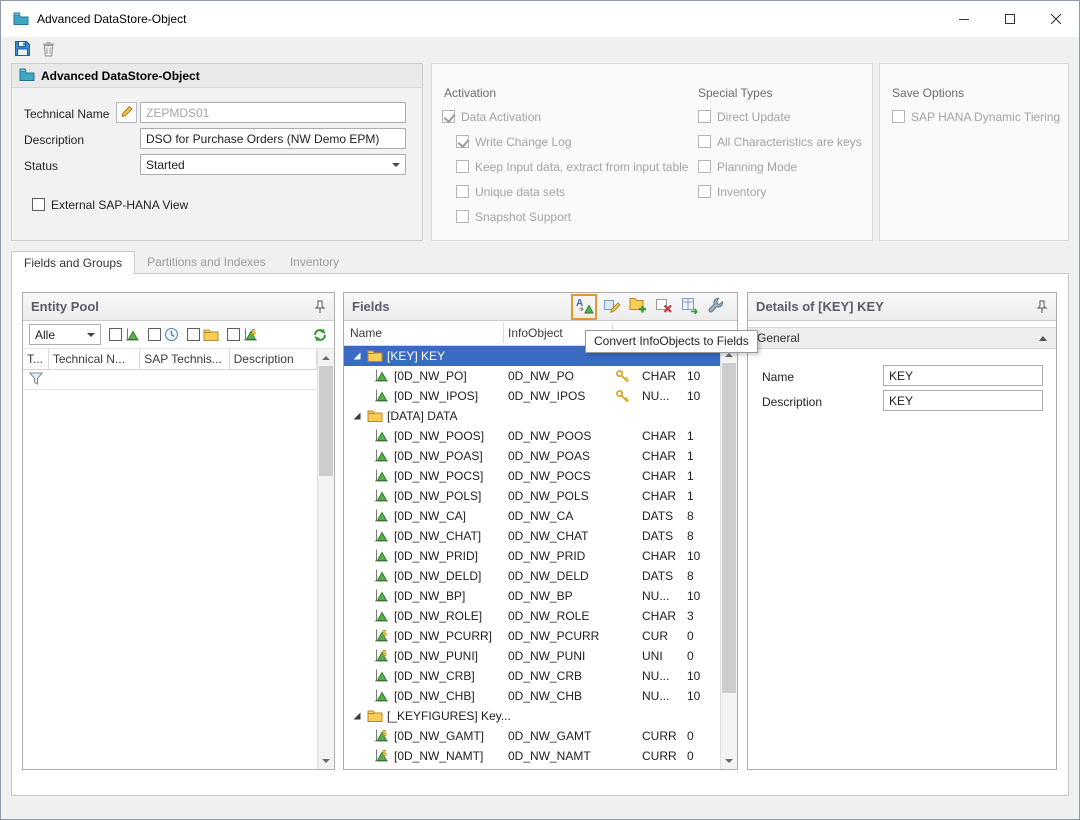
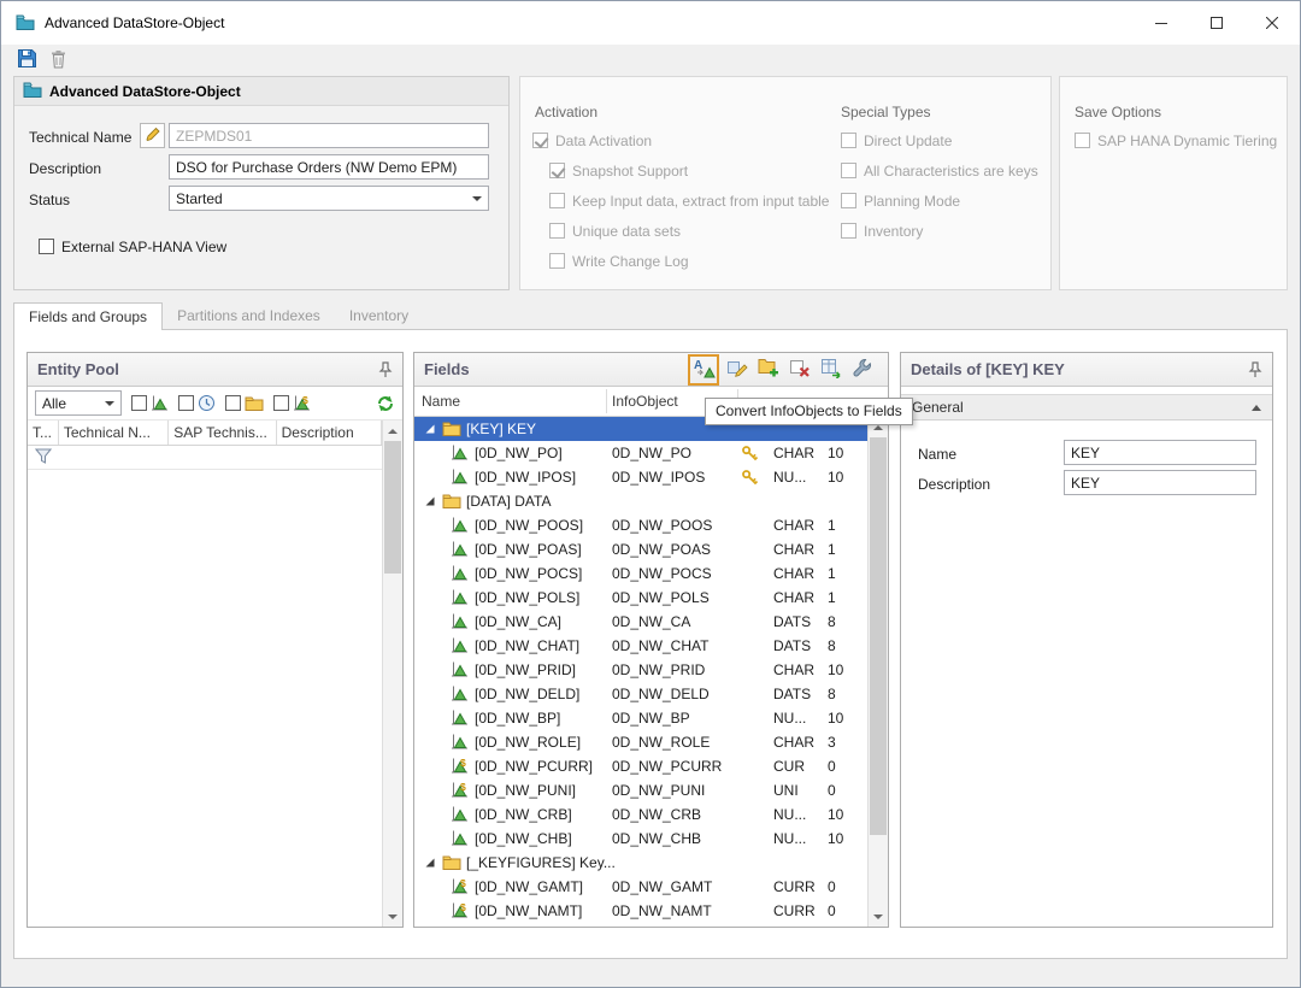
  Advanced DataStore-Object
  Advanced DataStore-Object
  Technical Name
  ZEPMDS01
  Description
  DSO for Purchase Orders (NW Demo EPM)
  Status
  Started
  External SAP-HANA View
  Activation
  Data Activation
- Write Change Log
+ Snapshot Support
  Keep Input data, extract from input table
  Unique data sets
- Snapshot Support
+ Write Change Log
  Special Types
  Direct Update
  All Characteristics are keys
  Planning Mode
  Inventory
  Save Options
  SAP HANA Dynamic Tiering
  Fields and Groups
  Partitions and Indexes
  Inventory
  Entity Pool
  Alle
  $
  T...
  Technical N...
  SAP Technis...
  Description
  Fields
  A
  Name
  InfoObject
  [KEY] KEY
  [0D_NW_PO]
  0D_NW_PO
  CHAR
  10
  [0D_NW_IPOS]
  0D_NW_IPOS
  NU...
  10
  [DATA] DATA
  [0D_NW_POOS]
  0D_NW_POOS
  CHAR
  1
  [0D_NW_POAS]
  0D_NW_POAS
  CHAR
  1
  [0D_NW_POCS]
  0D_NW_POCS
  CHAR
  1
  [0D_NW_POLS]
  0D_NW_POLS
  CHAR
  1
  [0D_NW_CA]
  0D_NW_CA
  DATS
  8
  [0D_NW_CHAT]
  0D_NW_CHAT
  DATS
  8
  [0D_NW_PRID]
  0D_NW_PRID
  CHAR
  10
  [0D_NW_DELD]
  0D_NW_DELD
  DATS
  8
  [0D_NW_BP]
  0D_NW_BP
  NU...
  10
  [0D_NW_ROLE]
  0D_NW_ROLE
  CHAR
  3
  $
  [0D_NW_PCURR]
  0D_NW_PCURR
  CUR
  0
  $
  [0D_NW_PUNI]
  0D_NW_PUNI
  UNI
  0
  [0D_NW_CRB]
  0D_NW_CRB
  NU...
  10
  [0D_NW_CHB]
  0D_NW_CHB
  NU...
  10
  [_KEYFIGURES] Key...
  $
  [0D_NW_GAMT]
  0D_NW_GAMT
  CURR
  0
  $
  [0D_NW_NAMT]
  0D_NW_NAMT
  CURR
  0
  Details of [KEY] KEY
  General
  Name
  KEY
  Description
  KEY
  Convert InfoObjects to Fields
